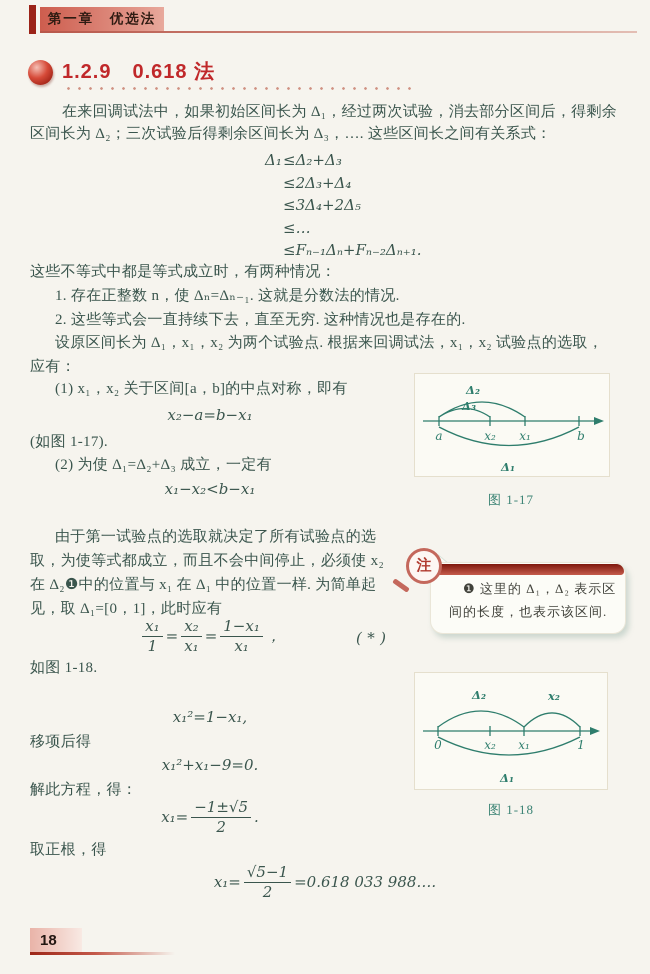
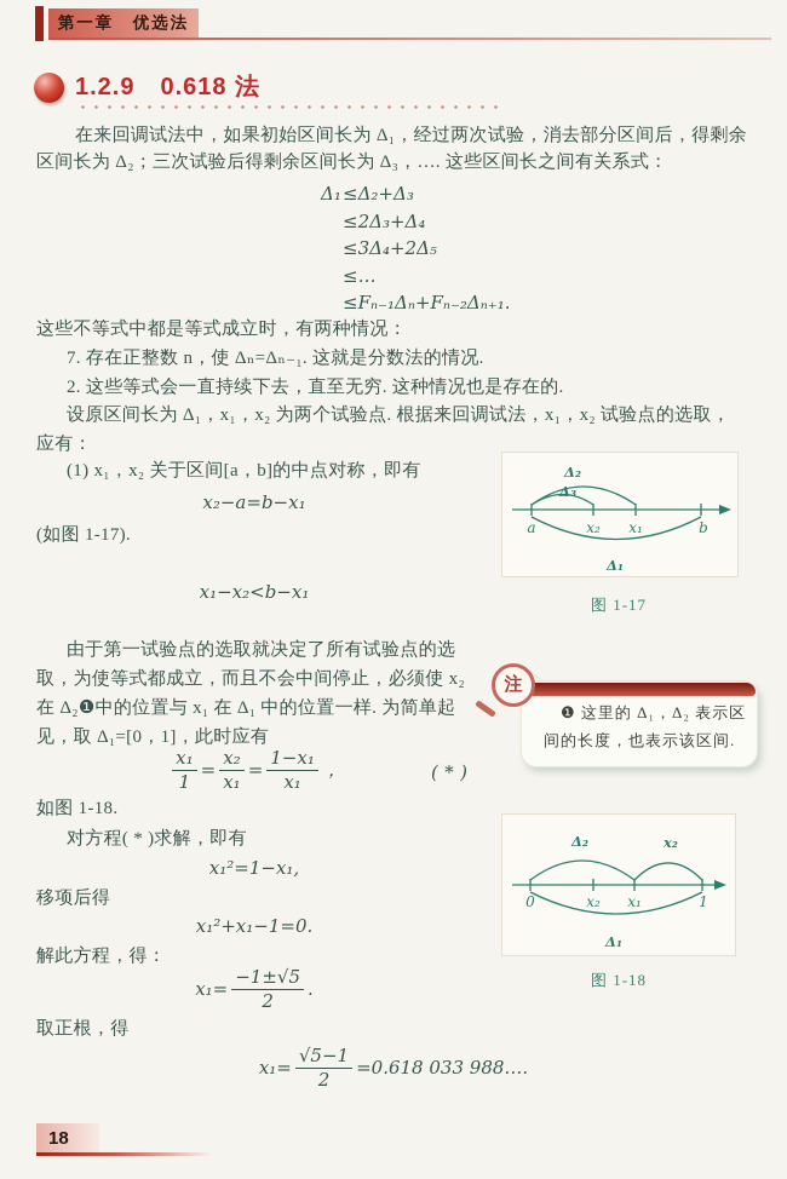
  第一章 优选法
  1.2.9 0.618 法
  在来回调试法中，如果初始区间长为 Δ₁，经过两次试验，消去部分区间后，得剩余
  区间长为 Δ₂；三次试验后得剩余区间长为 Δ₃，…. 这些区间长之间有关系式：
  Δ₁≤Δ₂+Δ₃
  ≤2Δ₃+Δ₄
  ≤3Δ₄+2Δ₅
  ≤…
  ≤Fₙ₋₁Δₙ+Fₙ₋₂Δₙ₊₁.
  这些不等式中都是等式成立时，有两种情况：
- 1. 存在正整数 n，使 Δₙ=Δₙ₋₁. 这就是分数法的情况.
+ 7. 存在正整数 n，使 Δₙ=Δₙ₋₁. 这就是分数法的情况.
  2. 这些等式会一直持续下去，直至无穷. 这种情况也是存在的.
  设原区间长为 Δ₁，x₁，x₂ 为两个试验点. 根据来回调试法，x₁，x₂ 试验点的选取，
  应有：
  (1) x₁，x₂ 关于区间[a，b]的中点对称，即有
  x₂−a=b−x₁
  (如图 1-17).
- (2) 为使 Δ₁=Δ₂+Δ₃ 成立，一定有
  x₁−x₂<b−x₁
  由于第一试验点的选取就决定了所有试验点的选
  取，为使等式都成立，而且不会中间停止，必须使 x₂
  在 Δ₂❶中的位置与 x₁ 在 Δ₁ 中的位置一样. 为简单起
  见，取 Δ₁=[0，1]，此时应有
  x₁
  1
  =
  x₂
  x₁
  =
  1−x₁
  x₁
  ，
  ( * )
  如图 1-18.
+ 对方程( * )求解，即有
  x₁²=1−x₁,
  移项后得
- x₁²+x₁−9=0.
+ x₁²+x₁−1=0.
  解此方程，得：
  x₁=
  −1±√5
  2
  .
  取正根，得
  x₁=
  √5−1
  2
  =0.618 033 988….
  Δ₂
  Δ₃
  Δ₁
  a
  x₂
  x₁
  b
  图 1-17
  ❶ 这里的 Δ₁，Δ₂ 表示区
  间的长度，也表示该区间.
  注
  Δ₂
  x₂
  Δ₁
  0
  x₂
  x₁
  1
  图 1-18
  18
